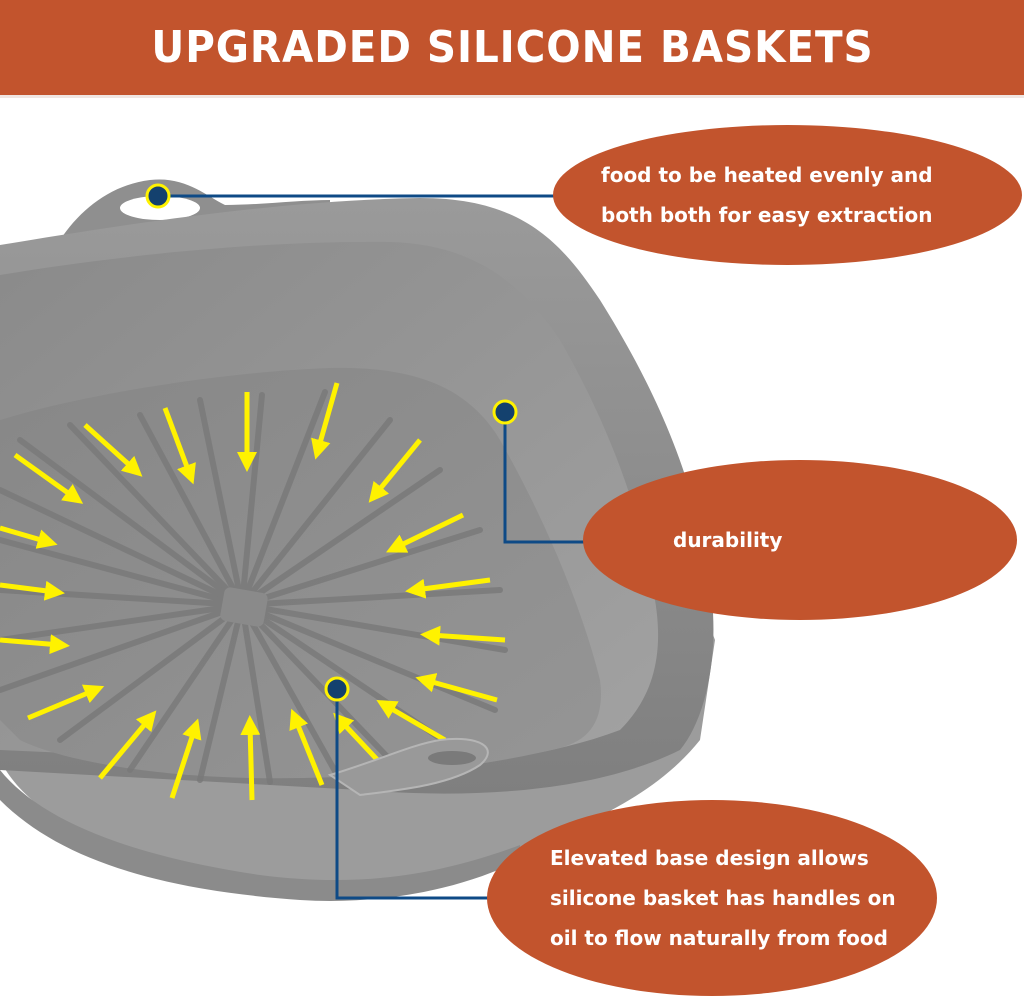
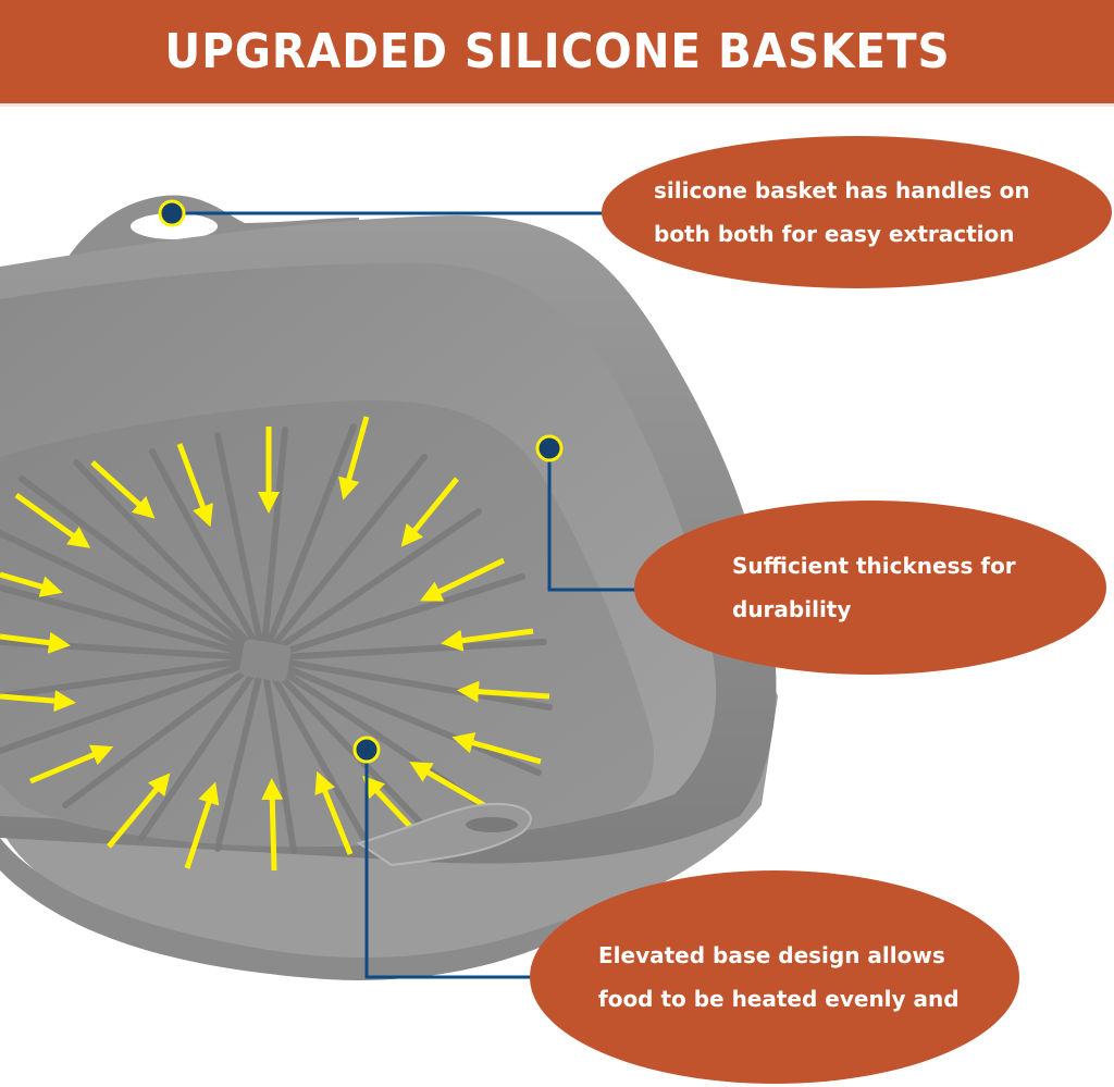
  UPGRADED SILICONE BASKETS
- food to be heated evenly and
+ silicone basket has handles on
  both both for easy extraction
+ Sufficient thickness for
  durability
  Elevated base design allows
- silicone basket has handles on
+ food to be heated evenly and
- oil to flow naturally from food
